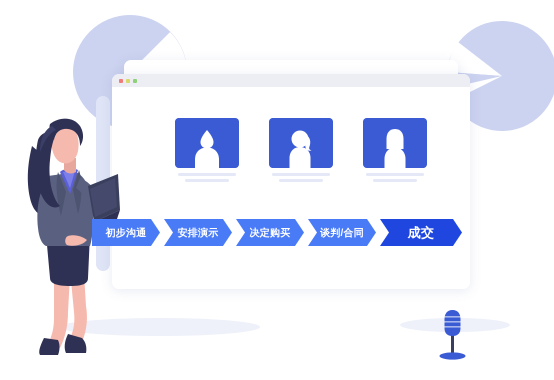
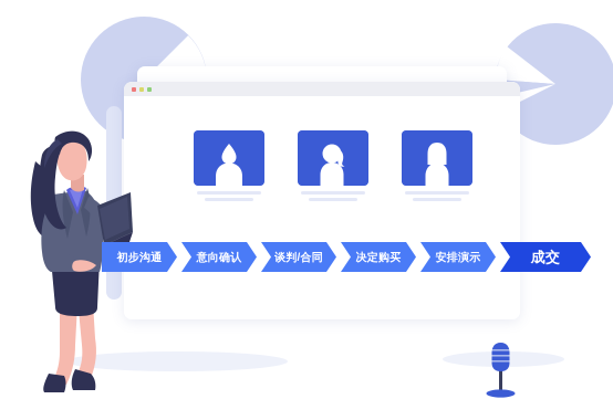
  初步沟通
+ 意向确认
- 安排演示
+ 谈判/合同
  决定购买
- 谈判/合同
+ 安排演示
  成交
